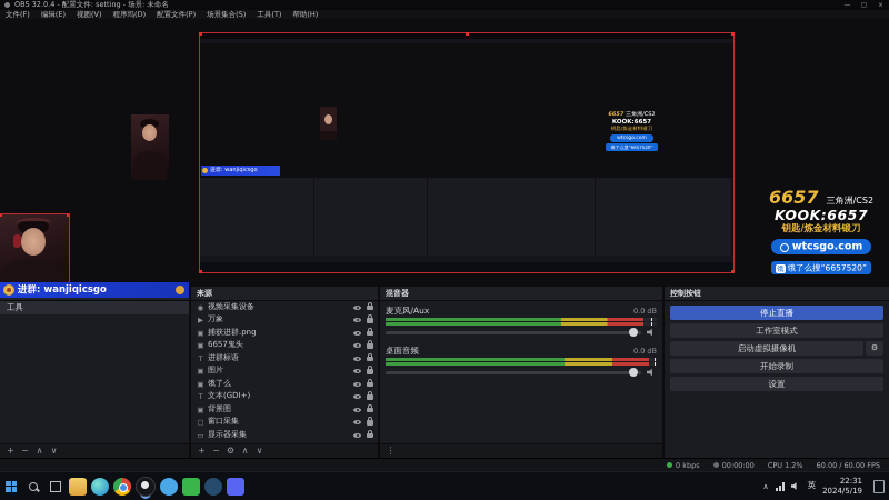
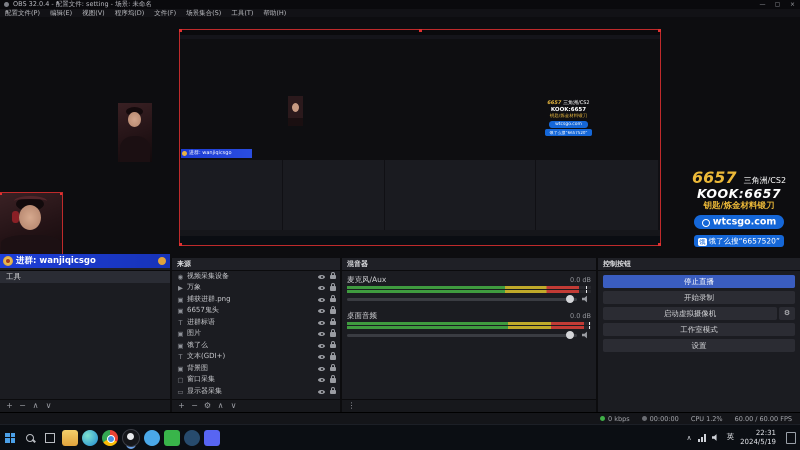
  OBS 32.0.4 - 配置文件: setting - 场景: 未命名
- 文件(F)
+ 配置文件(P)
  编辑(E)
  视图(V)
  程序坞(D)
- 配置文件(P)
+ 文件(F)
  场景集合(S)
  工具(T)
  帮助(H)
  6657 三角洲/CS2
  KOOK:6657
  钥匙/炼金材料锻刀
  wtcsgo.com
  饿 饿了么搜“6657520”
  进群: wanjiqicsgo
  工具
  +
  −
  ∧
  ∨
  来源
  ◉
  视频采集设备
  ▶
  万象
  ▣
  捕获进群.png
  ▣
  6657鬼头
  T
  进群标语
  ▣
  图片
  ▣
  饿了么
  T
  文本(GDI+)
  ▣
  背景图
  ▢
  窗口采集
  ▭
  显示器采集
  +
  −
  ⚙
  ∧
  ∨
  混音器
  麦克风/Aux
  0.0 dB
  桌面音频
  0.0 dB
  ⋮
  控制按钮
  停止直播
- 工作室模式
+ 开始录制
  启动虚拟摄像机
  ⚙
- 开始录制
+ 工作室模式
  设置
  0 kbps
  00:00:00
  CPU 1.2%
  60.00 / 60.00 FPS
  ∧
  英
  22:31
  2024/5/19
